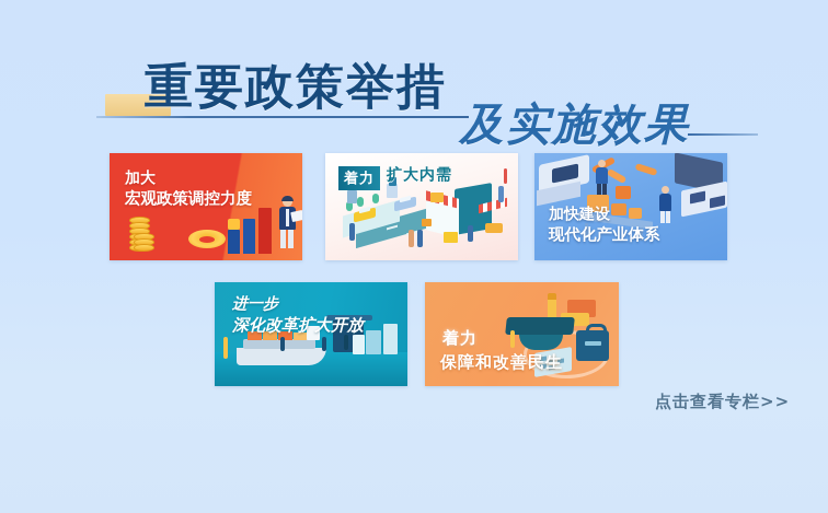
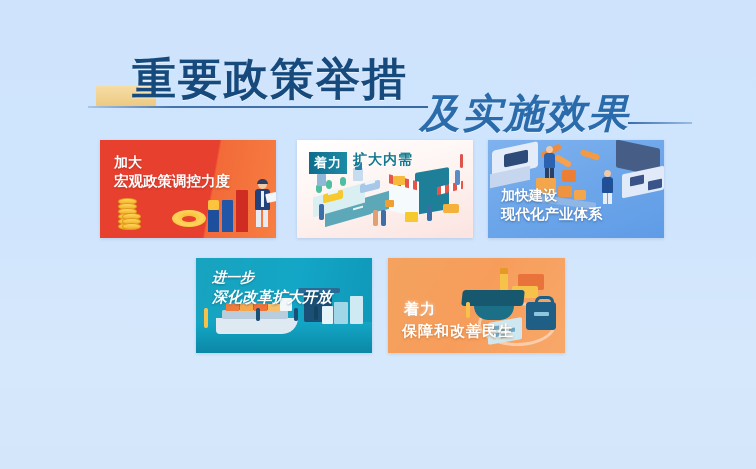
  重要政策举措
  及实施效果
  加大
  宏观政策调控力度
  着力
  扩大内需
  加快建设
  现代化产业体系
  进一步
  深化改革扩大开放
  着力
  保障和改善民生
- 点击查看专栏>>
